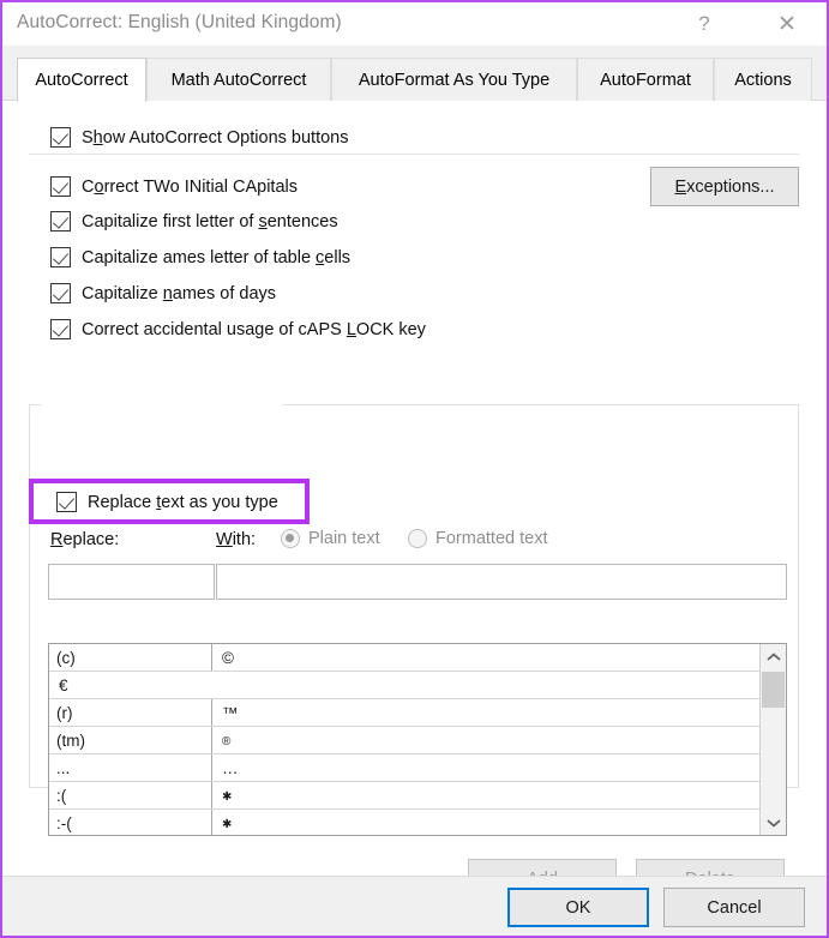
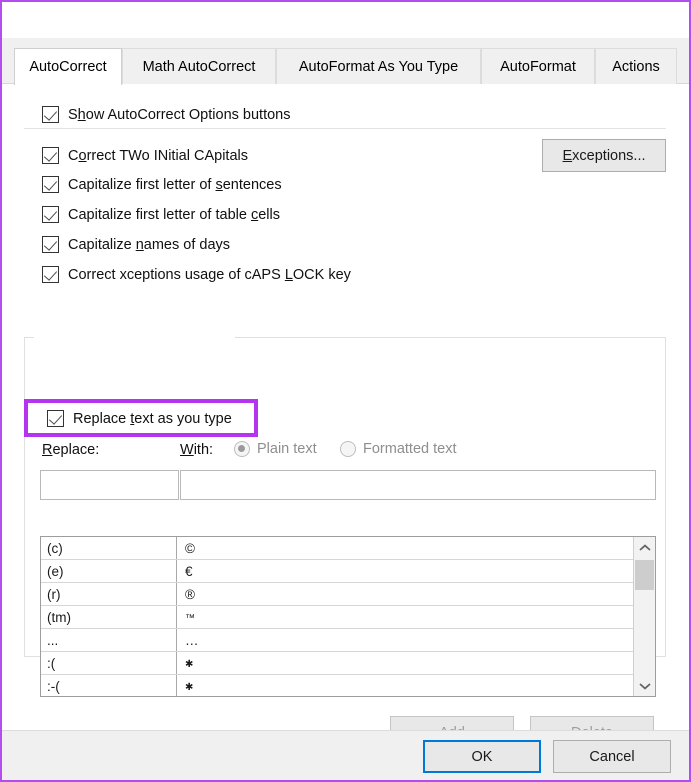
- AutoCorrect: English (United Kingdom)
- ?
- ✕
  AutoCorrect
  Math AutoCorrect
  AutoFormat As You Type
  AutoFormat
  Actions
  Show AutoCorrect Options buttons
  Exceptions...
  Correct TWo INitial CApitals
  Capitalize first letter of sentences
- Capitalize ames letter of table cells
+ Capitalize first letter of table cells
  Capitalize names of days
- Correct accidental usage of cAPS LOCK key
+ Correct xceptions usage of cAPS LOCK key
  Replace text as you type
  Replace:
  With:
  Plain text
  Formatted text
  (c)
  ©
+ (e)
  €
  (r)
- ™
+ ®
  (tm)
- ®
+ ™
  ...
  …
  :(
  ✱
  :-(
  ✱
  OK
  Cancel
